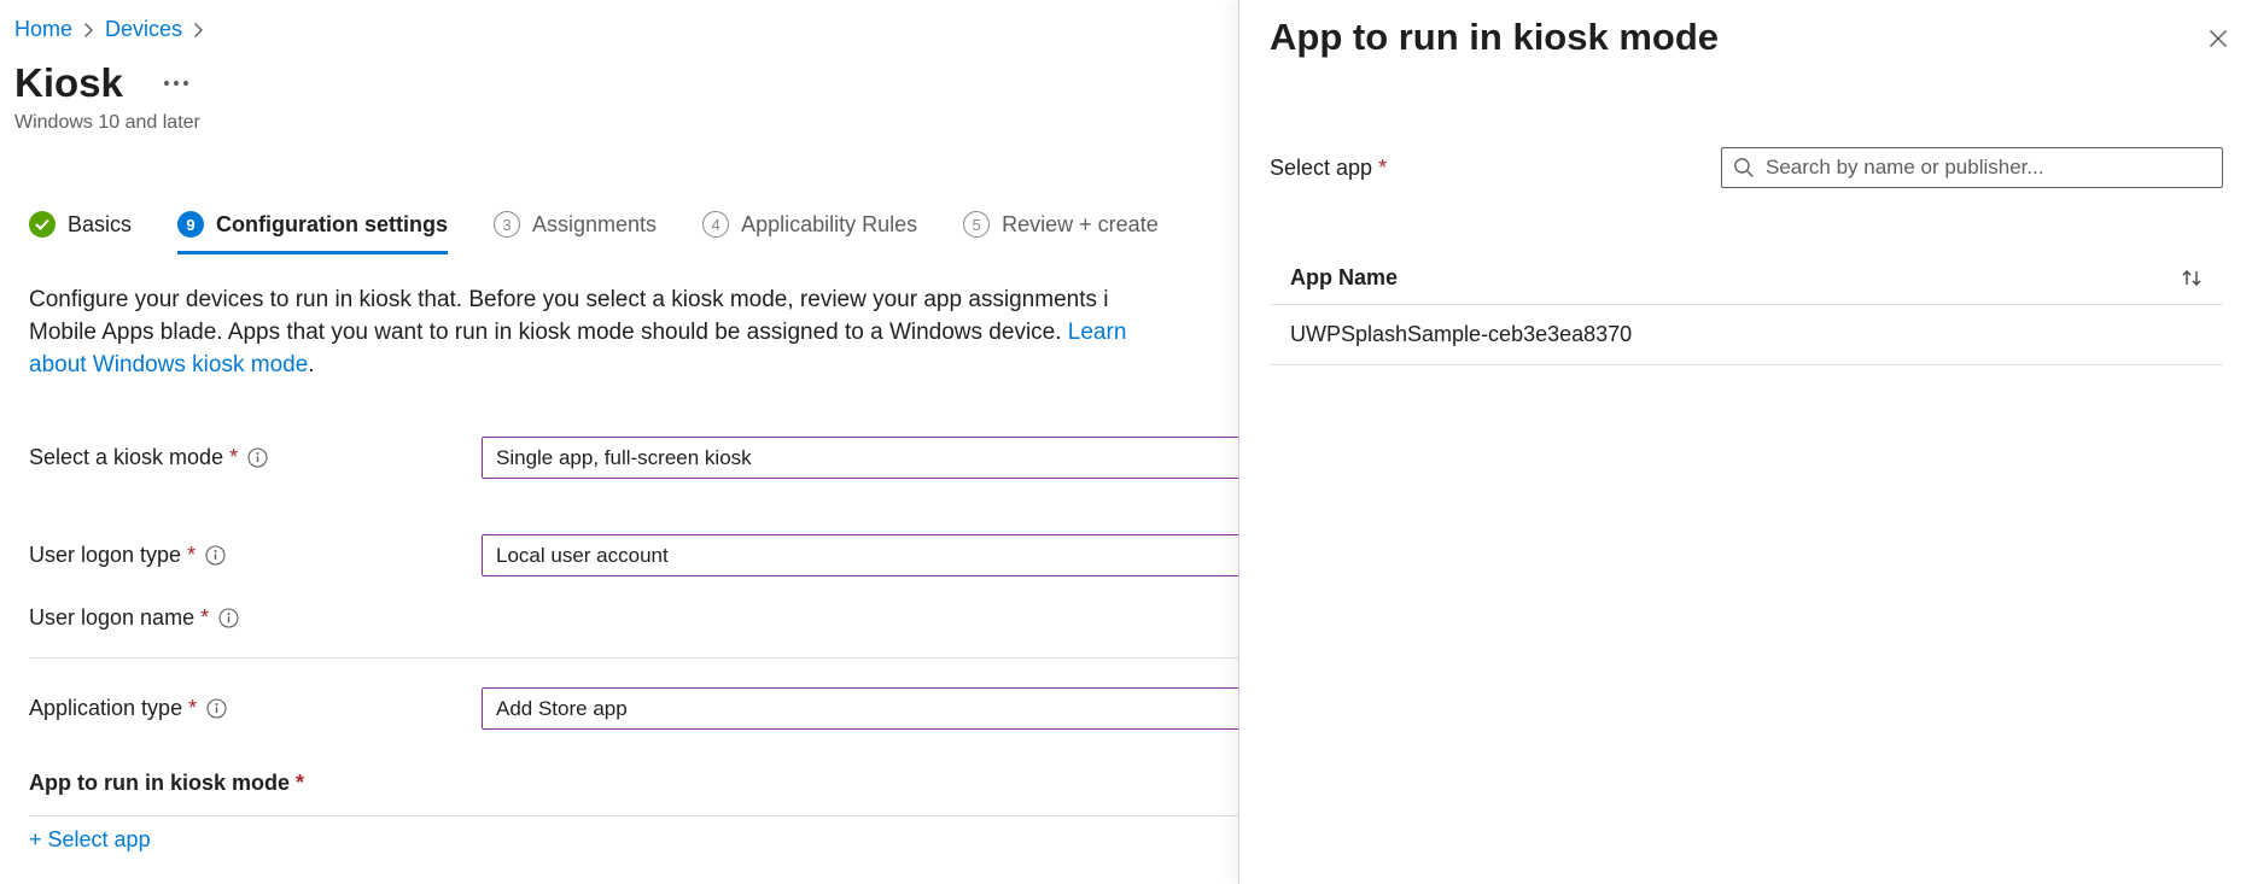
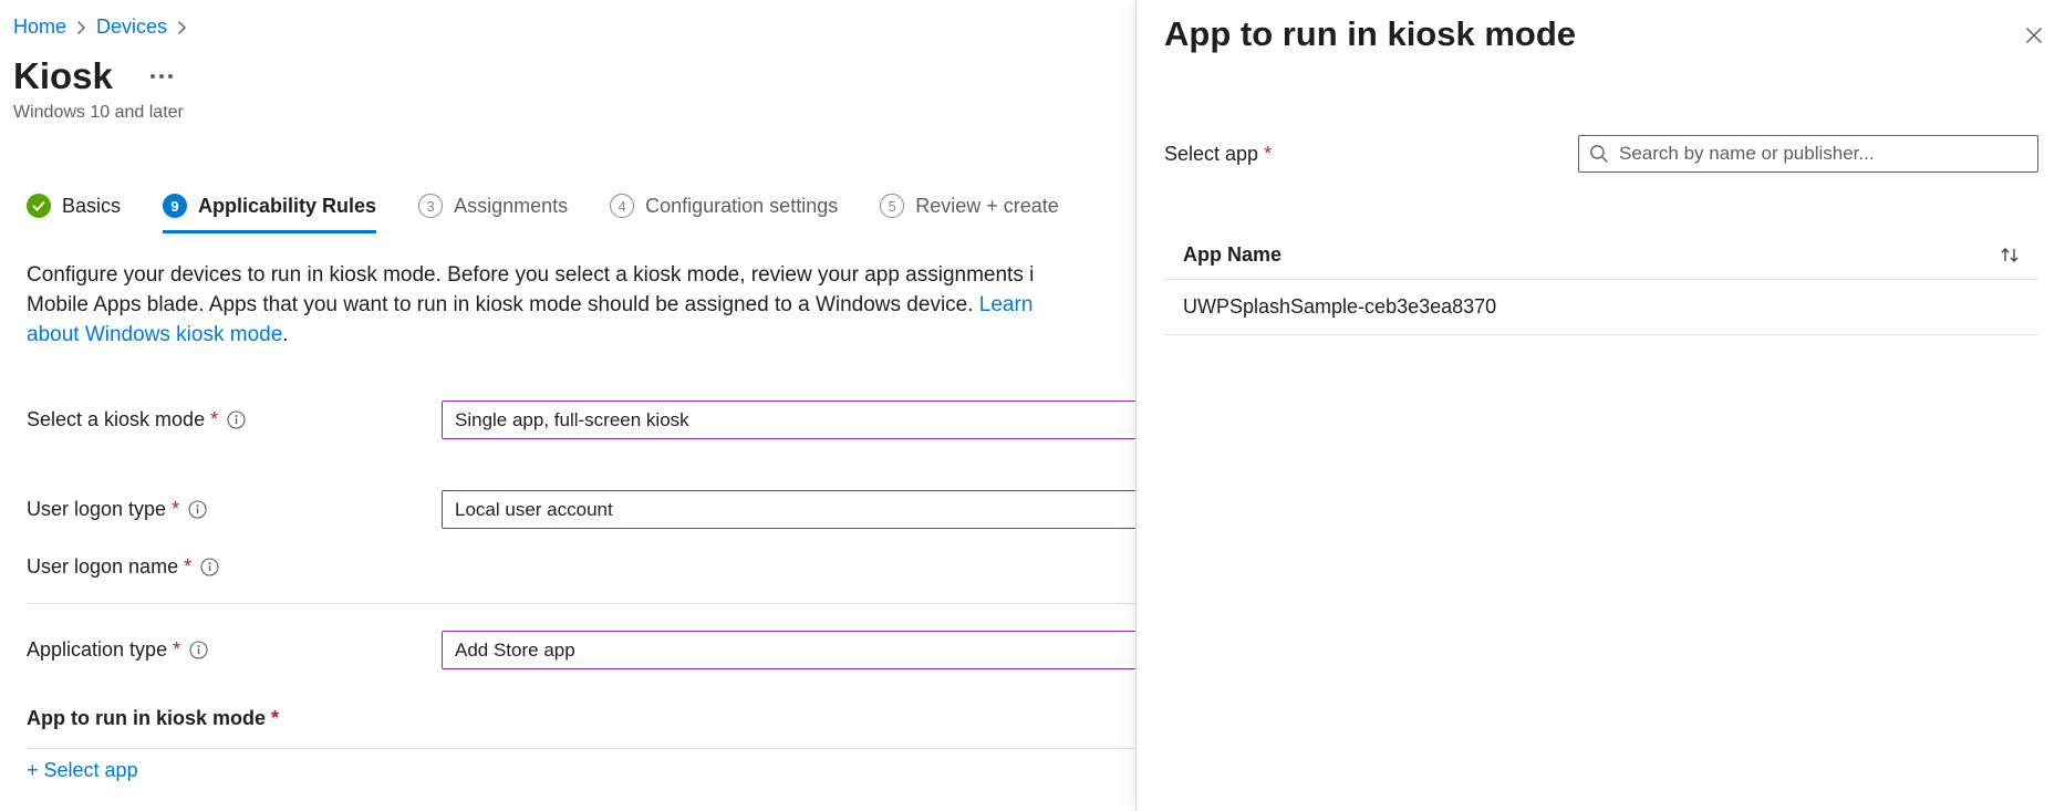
  Home
  Devices
  Kiosk
  Windows 10 and later
  Basics
  9
- Configuration settings
+ Applicability Rules
  3
  Assignments
  4
- Applicability Rules
+ Configuration settings
  5
  Review + create
- Configure your devices to run in kiosk that. Before you select a kiosk mode, review your app assignments i
+ Configure your devices to run in kiosk mode. Before you select a kiosk mode, review your app assignments i
  Mobile Apps blade. Apps that you want to run in kiosk mode should be assigned to a Windows device. Learn
  about Windows kiosk mode.
  Select a kiosk mode
  *
  Single app, full-screen kiosk
  User logon type
  *
  Local user account
  User logon name
  *
  Application type
  *
  Add Store app
  App to run in kiosk mode
  *
  + Select app
  App to run in kiosk mode
  Select app
  *
  Search by name or publisher...
  App Name
  UWPSplashSample-ceb3e3ea8370
